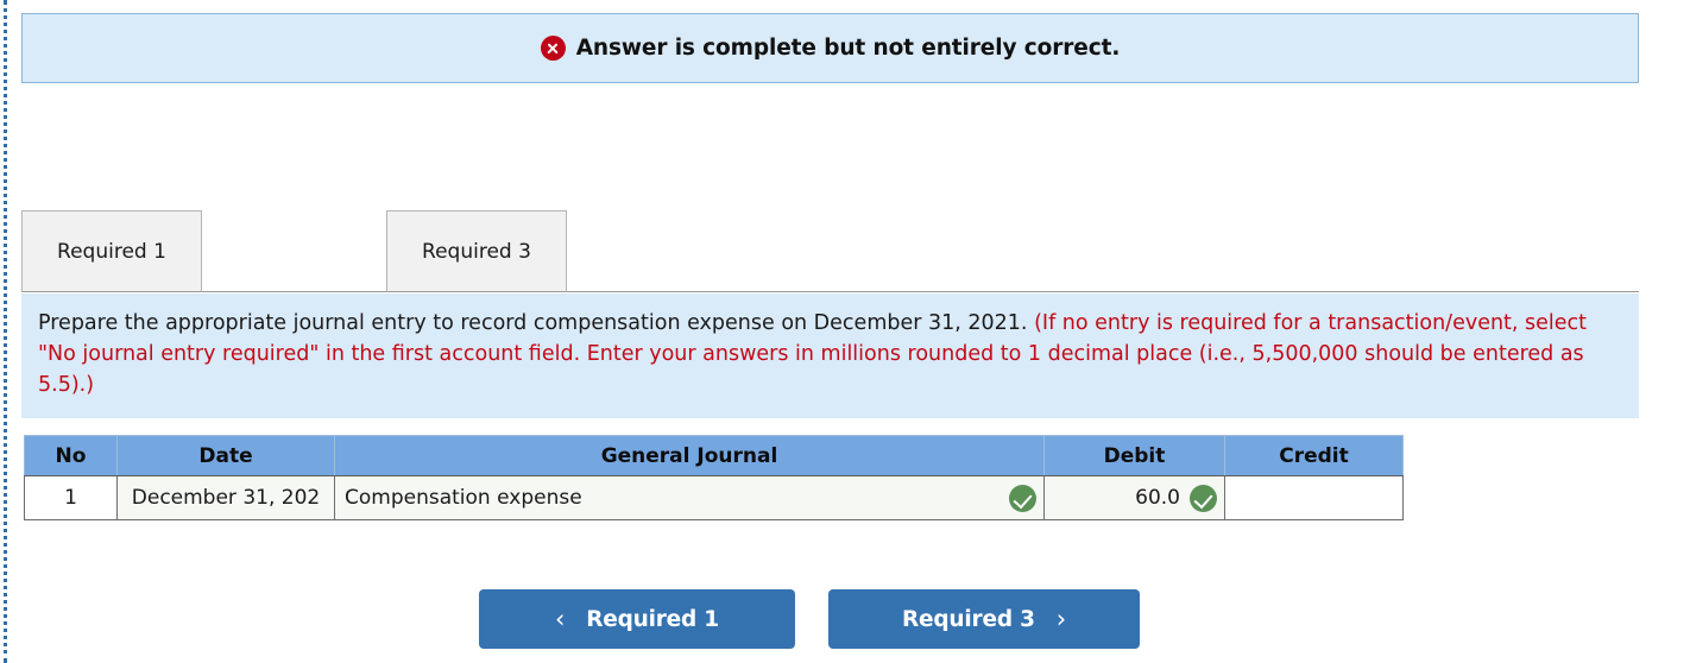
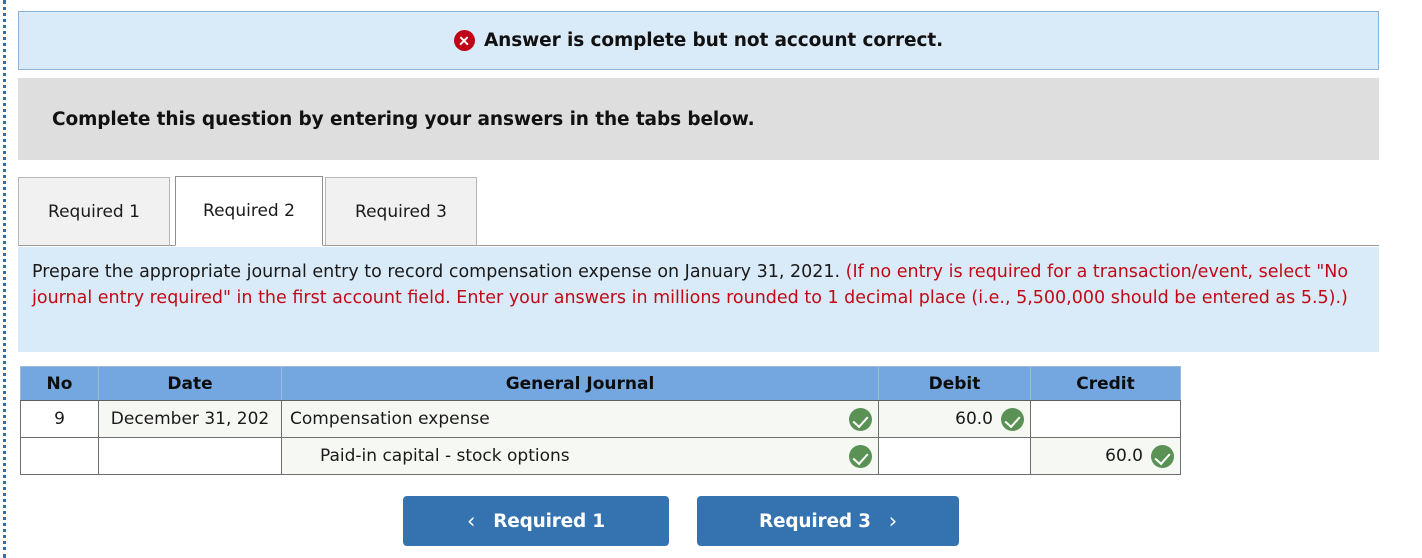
- Answer is complete but not entirely correct.
+ Answer is complete but not account correct.
+ Complete this question by entering your answers in the tabs below.
  Required 1
+ Required 2
  Required 3
- Prepare the appropriate journal entry to record compensation expense on December 31, 2021. (If no entry is required for a transaction/event, select "No journal entry required" in the first account field. Enter your answers in millions rounded to 1 decimal place (i.e., 5,500,000 should be entered as 5.5).)
+ Prepare the appropriate journal entry to record compensation expense on January 31, 2021. (If no entry is required for a transaction/event, select "No journal entry required" in the first account field. Enter your answers in millions rounded to 1 decimal place (i.e., 5,500,000 should be entered as 5.5).)
  No	Date	General Journal	Debit	Credit
- 1	December 31, 202	Compensation expense	60.0
+ 9	December 31, 202	Compensation expense	60.0
+ 		Paid-in capital - stock options		60.0
  ‹
  Required 1
  Required 3
  ›
